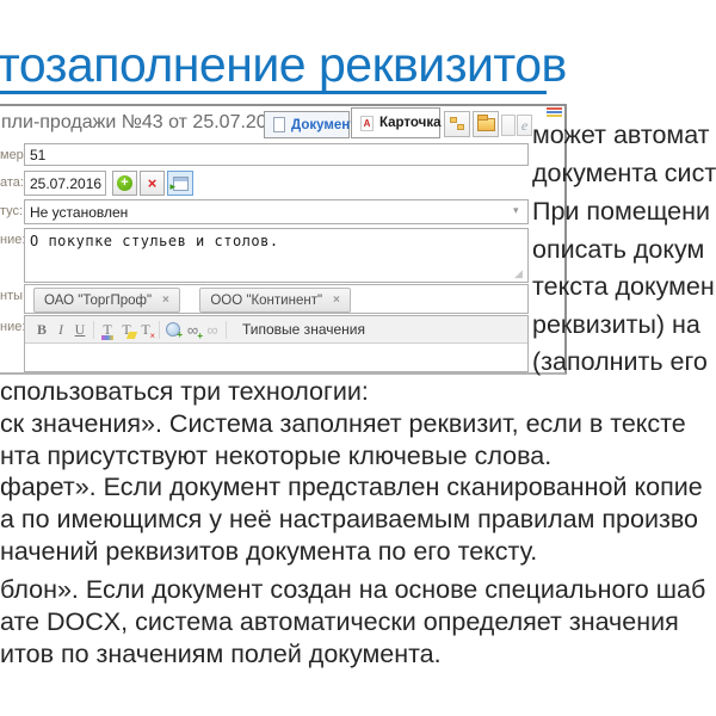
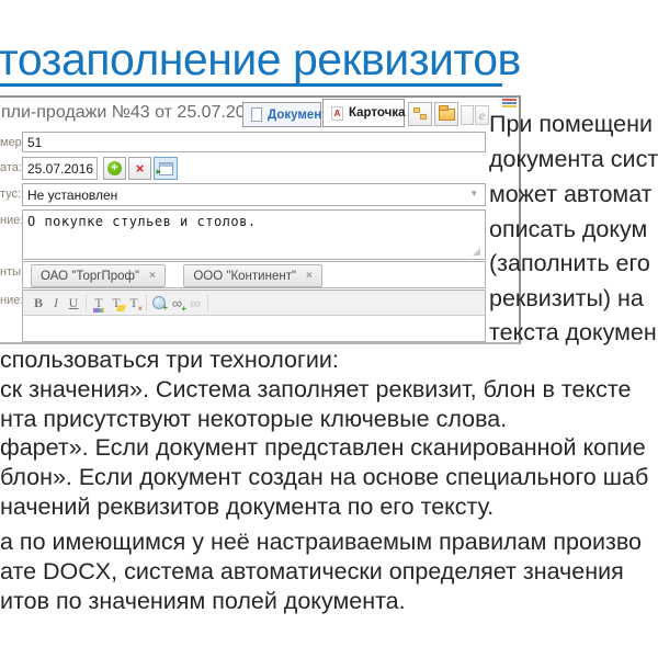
  тозаполнение реквизитов
  пли-продажи №43 от 25.07.20
  Докумен
  A
  Карточка
  e
  мер
  51
  ата:
  25.07.2016
  +
  ×
  ▸
  тус:
  Не установлен
  ▾
  ние
  О покупке стульев и столов.
  ◢
  нты
  ОАО "ТоргПроф"
  ×
  ООО "Континент"
  ×
  ние
  B
  I
  U
  T
  T
  T
  ∞
  ∞
- Типовые значения
- может автомат
+ При помещени
  документа сист
- При помещени
+ может автомат
  описать докум
- текста докумен
+ (заполнить его
  реквизиты) на
- (заполнить его
+ текста докумен
  спользоваться три технологии:
- ск значения». Система заполняет реквизит, если в тексте
+ ск значения». Система заполняет реквизит, блон в тексте
  нта присутствуют некоторые ключевые слова.
  фарет». Если документ представлен сканированной копие
- а по имеющимся у неё настраиваемым правилам произво
+ блон». Если документ создан на основе специального шаб
  начений реквизитов документа по его тексту.
- блон». Если документ создан на основе специального шаб
+ а по имеющимся у неё настраиваемым правилам произво
  ате DOCX, система автоматически определяет значения
  итов по значениям полей документа.
